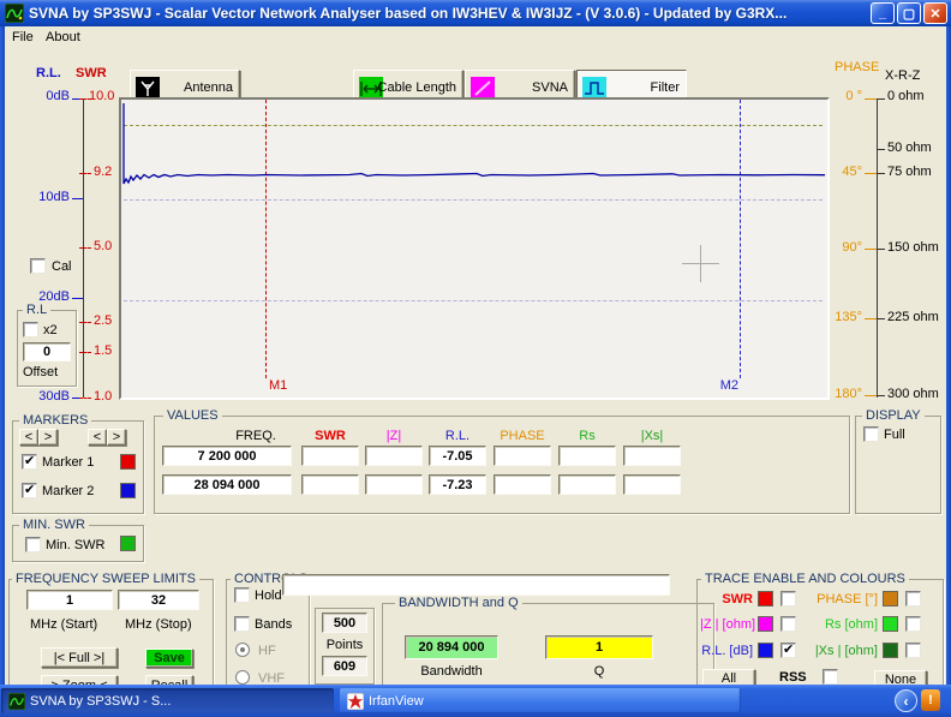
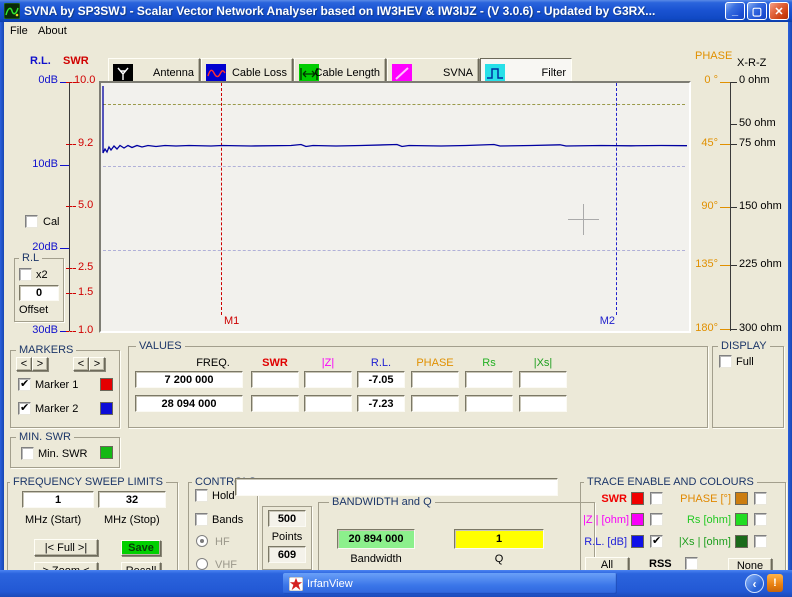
  SVNA by SP3SWJ - Scalar Vector Network Analyser based on IW3HEV & IW3IJZ - (V 3.0.6) - Updated by G3RX...
  _
  ▢
  ✕
  File
  About
  Antenna
+ Cable Loss
  Cable Length
  SVNA
  Filter
  R.L.
  SWR
  0dB
  10dB
  20dB
  30dB
  10.0
  9.2
  5.0
  2.5
  1.5
  1.0
  Cal
  R.L
  x2
  0
  Offset
  M1
  M2
  PHASE
  X-R-Z
  0 °
  45°
  90°
  135°
  180°
  0 ohm
  50 ohm
  75 ohm
  150 ohm
  225 ohm
  300 ohm
  MARKERS
  <
  >
  <
  >
  Marker 1
  Marker 2
  MIN. SWR
  Min. SWR
  VALUES
  FREQ.
  SWR
  |Z|
  R.L.
  PHASE
  Rs
  |Xs|
  7 200 000
  -7.05
  28 094 000
  -7.23
  DISPLAY
  Full
  FREQUENCY SWEEP LIMITS
  1
  32
  MHz (Start)
  MHz (Stop)
  |< Full >|
  Save
  Hold
  Bands
  HF
  VHF
  500
  Points
  609
  BANDWIDTH and Q
  20 894 000
  Bandwidth
  1
  Q
  TRACE ENABLE AND COLOURS
  SWR
  PHASE [°]
  |Z | [ohm]
  Rs [ohm]
  R.L. [dB]
  |Xs | [ohm]
  All
  RSS
  None
- SVNA by SP3SWJ - S...
  IrfanView
  ‹
  !
